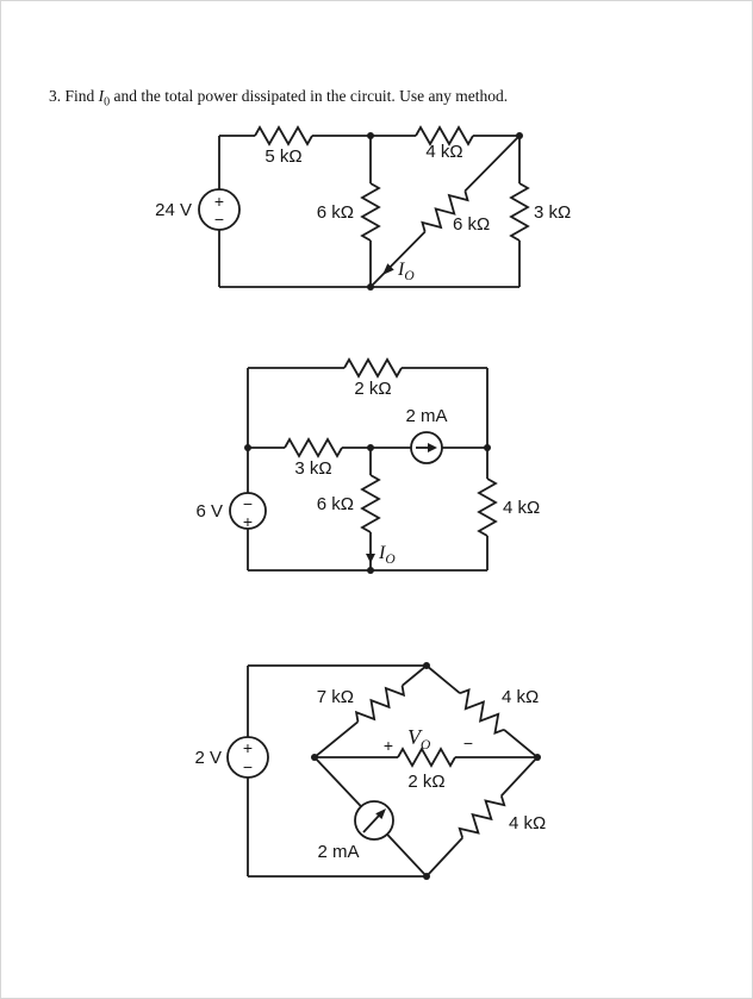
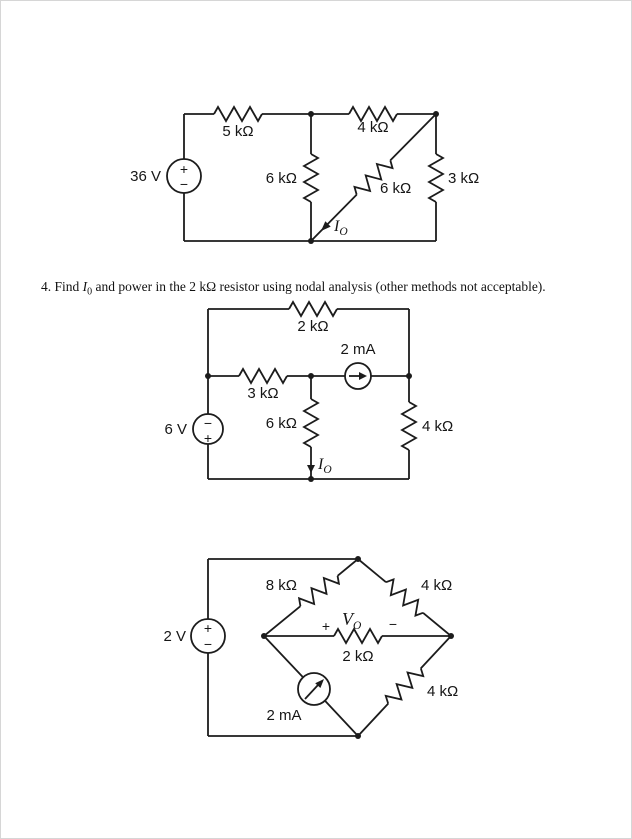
- 3. Find I0 and the total power dissipated in the circuit. Use any method.
  +
  −
  5 kΩ
  4 kΩ
- 24 V
+ 36 V
  6 kΩ
  6 kΩ
  3 kΩ
  IO
+ 4. Find I0 and power in the 2 kΩ resistor using nodal analysis (other methods not acceptable).
  −
  +
  2 kΩ
  3 kΩ
  2 mA
  6 V
  6 kΩ
  4 kΩ
  IO
  +
  −
  2 V
- 7 kΩ
+ 8 kΩ
  4 kΩ
  2 kΩ
  +
  −
  VO
  4 kΩ
  2 mA
